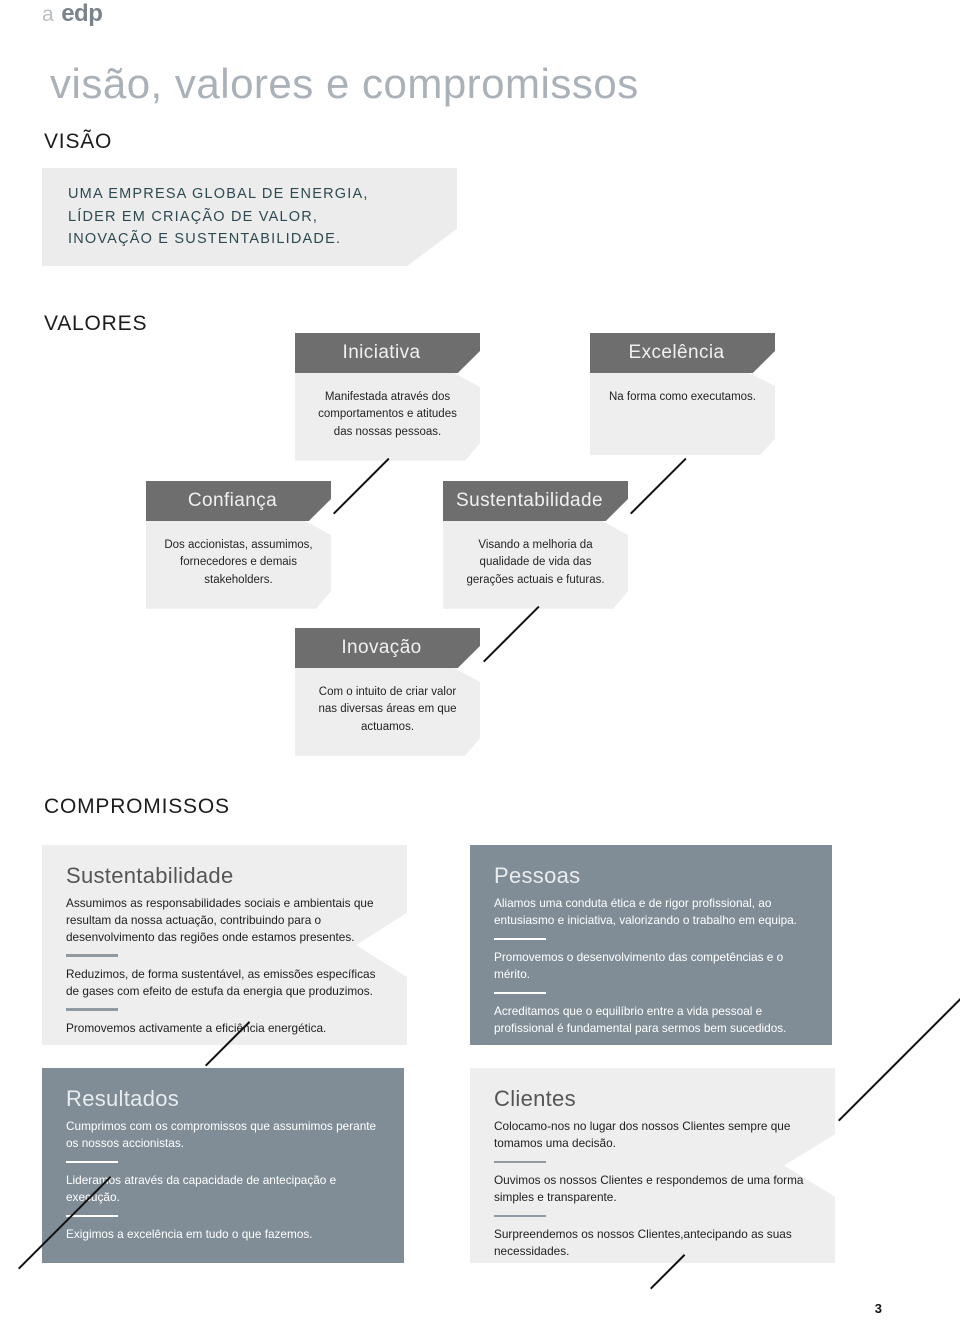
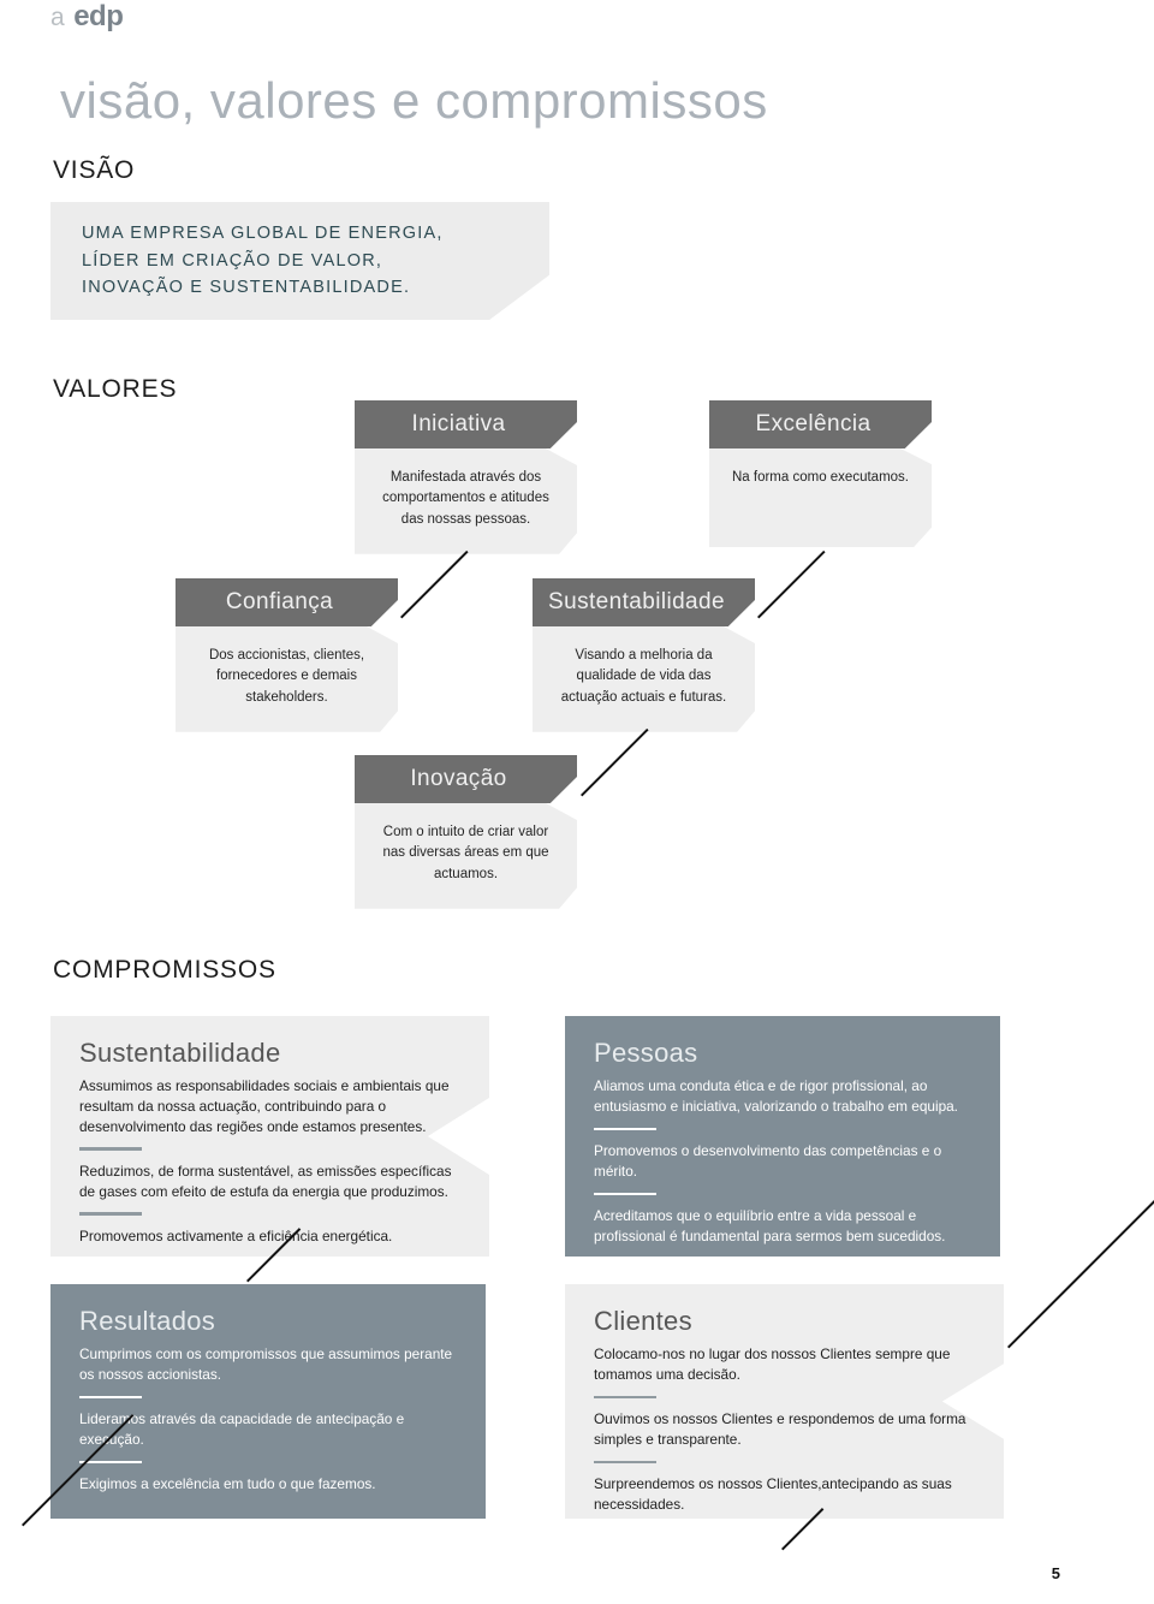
  a
  edp
  visão, valores e compromissos
  VISÃO
  UMA EMPRESA GLOBAL DE ENERGIA,
  LÍDER EM CRIAÇÃO DE VALOR,
  INOVAÇÃO E SUSTENTABILIDADE.
  VALORES
  Iniciativa
  Manifestada através dos comportamentos e atitudes das nossas pessoas.
  Excelência
  Na forma como executamos.
  Confiança
- Dos accionistas, assumimos, fornecedores e demais stakeholders.
+ Dos accionistas, clientes, fornecedores e demais stakeholders.
  Sustentabilidade
- Visando a melhoria da qualidade de vida das gerações actuais e futuras.
+ Visando a melhoria da qualidade de vida das actuação actuais e futuras.
  Inovação
  Com o intuito de criar valor nas diversas áreas em que actuamos.
  COMPROMISSOS
  Sustentabilidade
  Assumimos as responsabilidades sociais e ambientais que resultam da nossa actuação, contribuindo para o desenvolvimento das regiões onde estamos presentes.
  Reduzimos, de forma sustentável, as emissões específicas de gases com efeito de estufa da energia que produzimos.
  Promovemos activamente a eficiência energética.
  Pessoas
  Aliamos uma conduta ética e de rigor profissional, ao entusiasmo e iniciativa, valorizando o trabalho em equipa.
  Promovemos o desenvolvimento das competências e o mérito.
  Acreditamos que o equilíbrio entre a vida pessoal e profissional é fundamental para sermos bem sucedidos.
  Resultados
  Cumprimos com os compromissos que assumimos perante os nossos accionistas.
  Lideramos através da capacidade de antecipação e exeução.
  Exigimos a excelência em tudo o que fazemos.
  Clientes
  Colocamo-nos no lugar dos nossos Clientes sempre que tomamos uma decisão.
  Ouvimos os nossos Clientes e respondemos de uma forma simples e transparente.
  Surpreendemos os nossos Clientes,antecipando as suas necessidades.
- 3
+ 5
